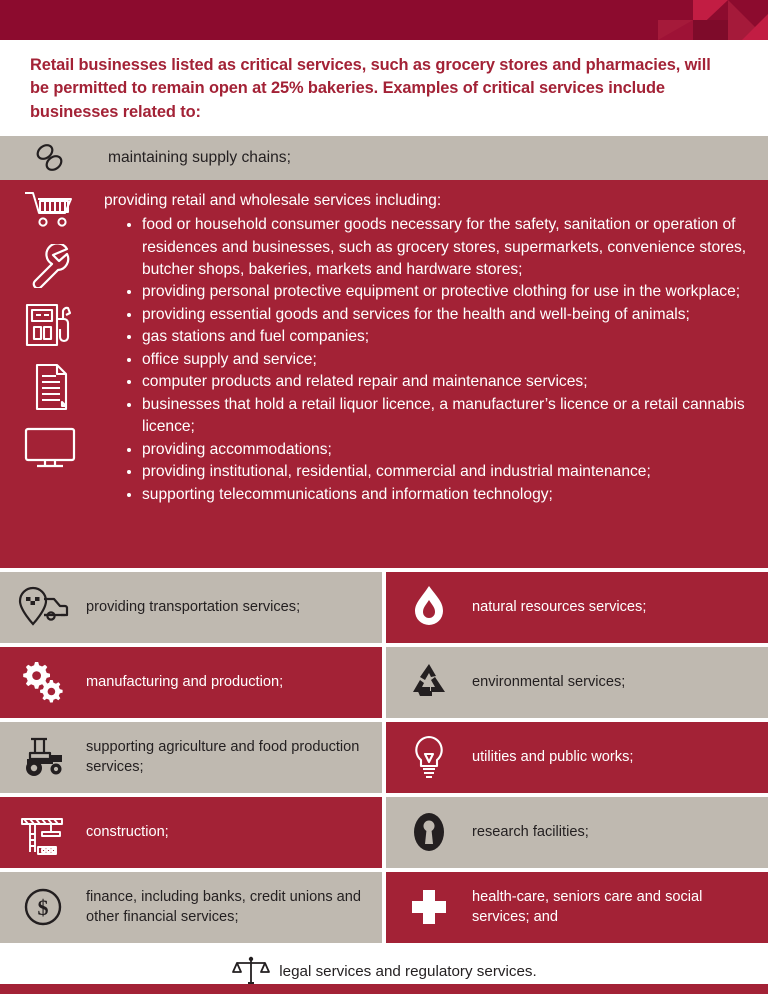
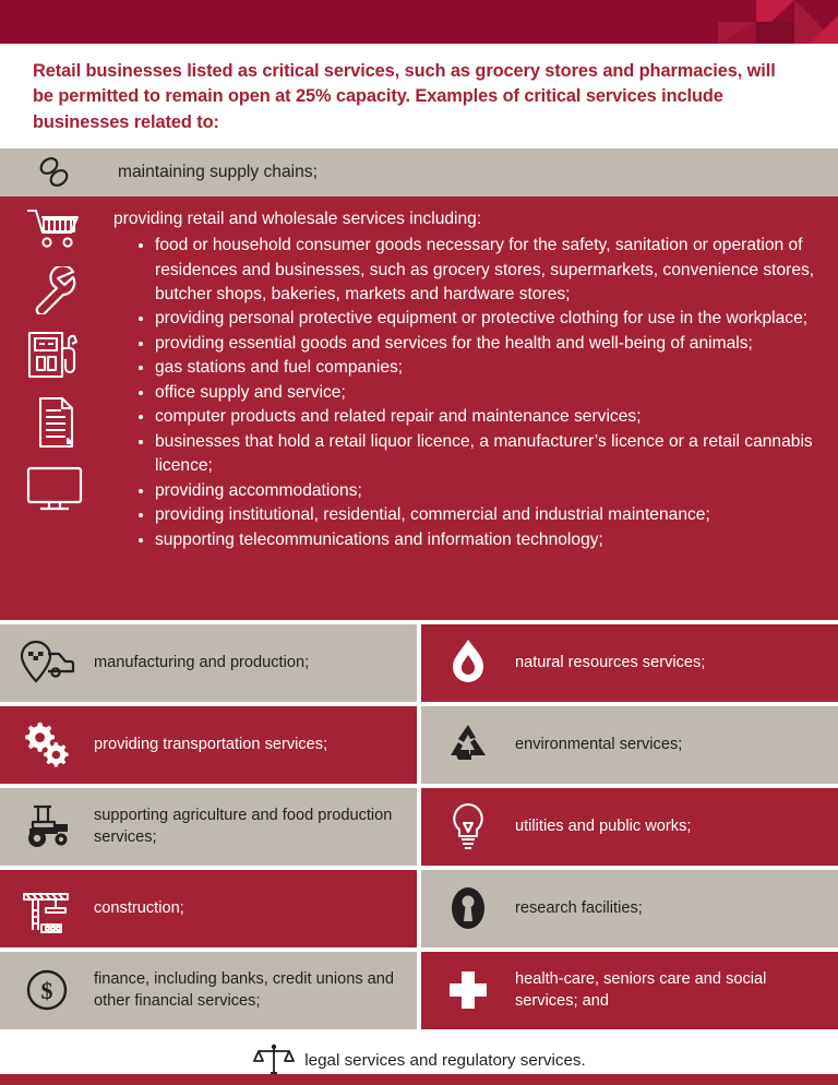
- Retail businesses listed as critical services, such as grocery stores and pharmacies, will be permitted to remain open at 25% bakeries. Examples of critical services include businesses related to:
+ Retail businesses listed as critical services, such as grocery stores and pharmacies, will be permitted to remain open at 25% capacity. Examples of critical services include businesses related to:
  maintaining supply chains;
  providing retail and wholesale services including:
  food or household consumer goods necessary for the safety, sanitation or operation of residences and businesses, such as grocery stores, supermarkets, convenience stores, butcher shops, bakeries, markets and hardware stores;
  providing personal protective equipment or protective clothing for use in the workplace;
  providing essential goods and services for the health and well-being of animals;
  gas stations and fuel companies;
  office supply and service;
  computer products and related repair and maintenance services;
  businesses that hold a retail liquor licence, a manufacturer’s licence or a retail cannabis licence;
  providing accommodations;
  providing institutional, residential, commercial and industrial maintenance;
  supporting telecommunications and information technology;
- providing transportation services;
+ manufacturing and production;
  natural resources services;
- manufacturing and production;
+ providing transportation services;
  environmental services;
  supporting agriculture and food production services;
  utilities and public works;
  construction;
  research facilities;
  $
  finance, including banks, credit unions and other financial services;
  health-care, seniors care and social services; and
  legal services and regulatory services.
